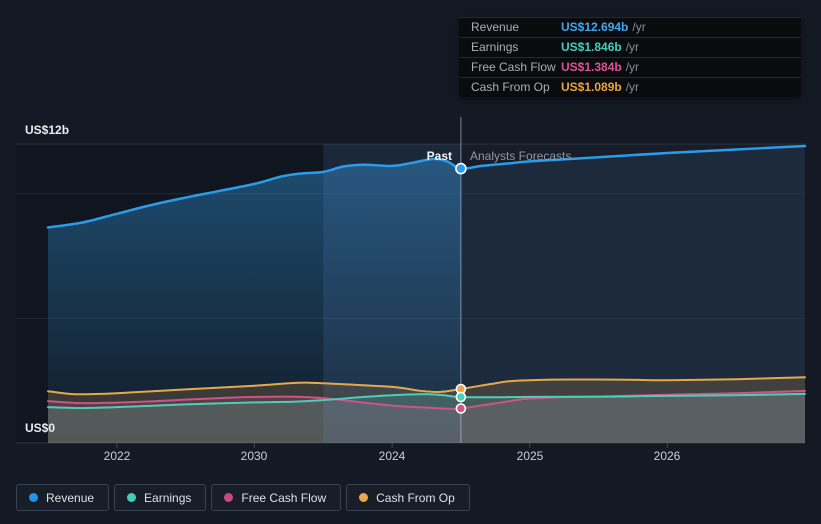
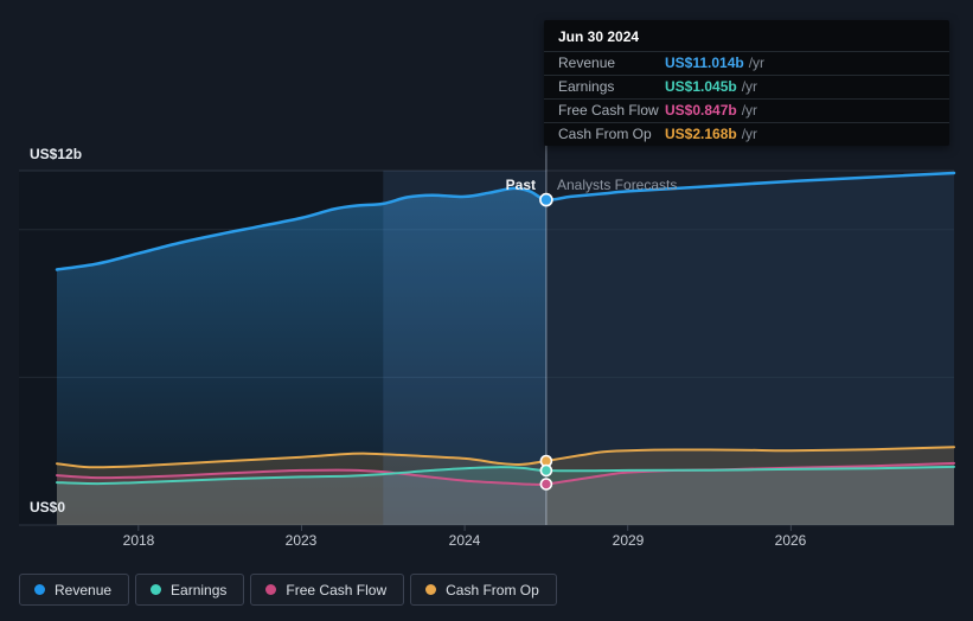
  US$12b
  US$0
- 2022
+ 2018
- 2030
+ 2023
  2024
- 2025
+ 2029
  2026
  Past
  Analysts Forecasts
+ Jun 30 2024
  Revenue
- US$12.694b
+ US$11.014b
  /yr
  Earnings
- US$1.846b
+ US$1.045b
  /yr
  Free Cash Flow
- US$1.384b
+ US$0.847b
  /yr
  Cash From Op
- US$1.089b
+ US$2.168b
  /yr
  Revenue
  Earnings
  Free Cash Flow
  Cash From Op
